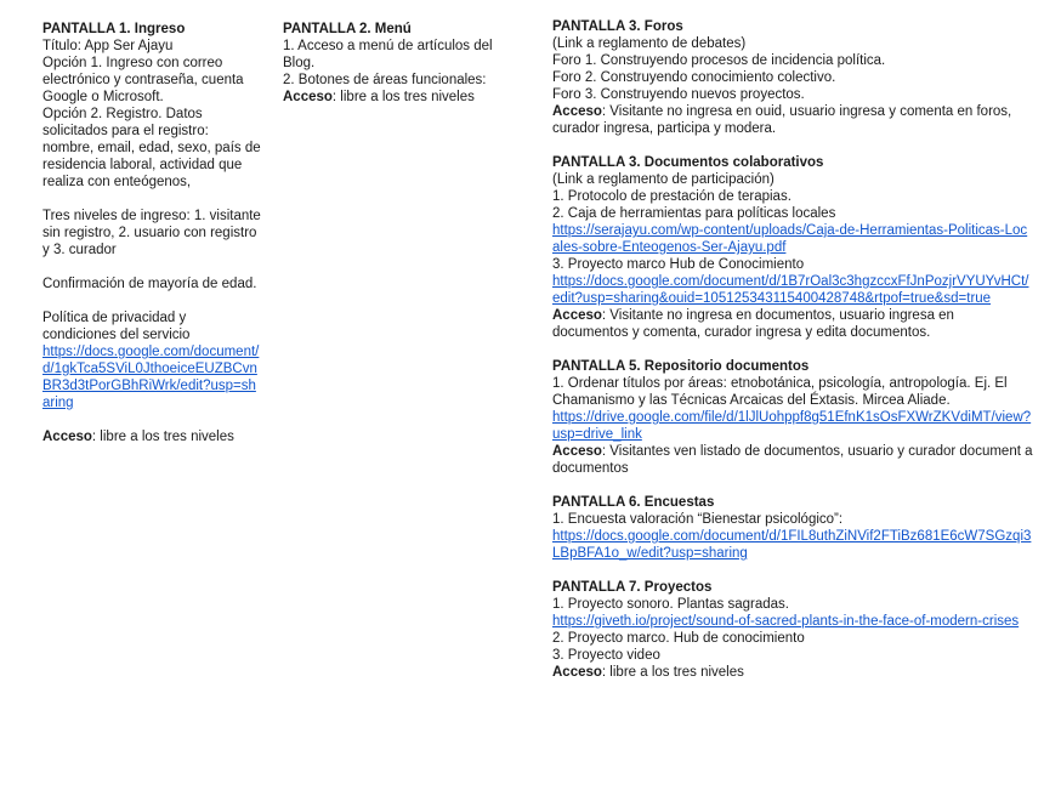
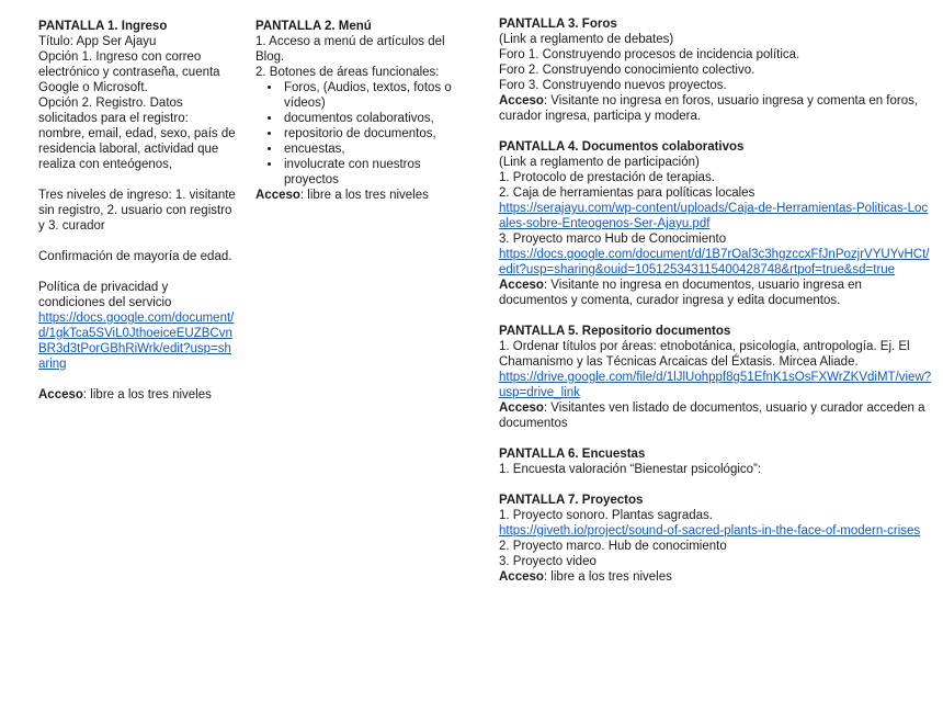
  PANTALLA 1. Ingreso
  Título: App Ser Ajayu
  Opción 1. Ingreso con correo electrónico y contraseña, cuenta Google o Microsoft.
  Opción 2. Registro. Datos solicitados para el registro: nombre, email, edad, sexo, país de residencia laboral, actividad que realiza con enteógenos,
  Tres niveles de ingreso: 1. visitante sin registro, 2. usuario con registro y 3. curador
  Confirmación de mayoría de edad.
  Política de privacidad y condiciones del servicio
  https://docs.google.com/document/d/1gkTca5SViL0JthoeiceEUZBCvnBR3d3tPorGBhRiWrk/edit?usp=sharing
  Acceso: libre a los tres niveles
  PANTALLA 2. Menú
  1. Acceso a menú de artículos del Blog.
  2. Botones de áreas funcionales:
+ Foros, (Audios, textos, fotos o vídeos)
+ documentos colaborativos,
+ repositorio de documentos,
+ encuestas,
+ involucrate con nuestros proyectos
  Acceso: libre a los tres niveles
  PANTALLA 3. Foros
  (Link a reglamento de debates)
  Foro 1. Construyendo procesos de incidencia política.
  Foro 2. Construyendo conocimiento colectivo.
  Foro 3. Construyendo nuevos proyectos.
- Acceso: Visitante no ingresa en ouid, usuario ingresa y comenta en foros, curador ingresa, participa y modera.
+ Acceso: Visitante no ingresa en foros, usuario ingresa y comenta en foros, curador ingresa, participa y modera.
- PANTALLA 3. Documentos colaborativos
+ PANTALLA 4. Documentos colaborativos
  (Link a reglamento de participación)
  1. Protocolo de prestación de terapias.
  2. Caja de herramientas para políticas locales
  https://serajayu.com/wp-content/uploads/Caja-de-Herramientas-Politicas-Locales-sobre-Enteogenos-Ser-Ajayu.pdf
  3. Proyecto marco Hub de Conocimiento
  https://docs.google.com/document/d/1B7rOal3c3hgzccxFfJnPozjrVYUYvHCt/edit?usp=sharing&ouid=105125343115400428748&rtpof=true&sd=true
  Acceso: Visitante no ingresa en documentos, usuario ingresa en documentos y comenta, curador ingresa y edita documentos.
  PANTALLA 5. Repositorio documentos
  1. Ordenar títulos por áreas: etnobotánica, psicología, antropología. Ej. El Chamanismo y las Técnicas Arcaicas del Éxtasis. Mircea Aliade.
  https://drive.google.com/file/d/1lJlUohppf8g51EfnK1sOsFXWrZKVdiMT/view?usp=drive_link
- Acceso: Visitantes ven listado de documentos, usuario y curador document a documentos
+ Acceso: Visitantes ven listado de documentos, usuario y curador acceden a documentos
  PANTALLA 6. Encuestas
  1. Encuesta valoración “Bienestar psicológico”:
- https://docs.google.com/document/d/1FIL8uthZiNVif2FTiBz681E6cW7SGzqi3LBpBFA1o_w/edit?usp=sharing
  PANTALLA 7. Proyectos
  1. Proyecto sonoro. Plantas sagradas.
  https://giveth.io/project/sound-of-sacred-plants-in-the-face-of-modern-crises
  2. Proyecto marco. Hub de conocimiento
  3. Proyecto video
  Acceso: libre a los tres niveles
